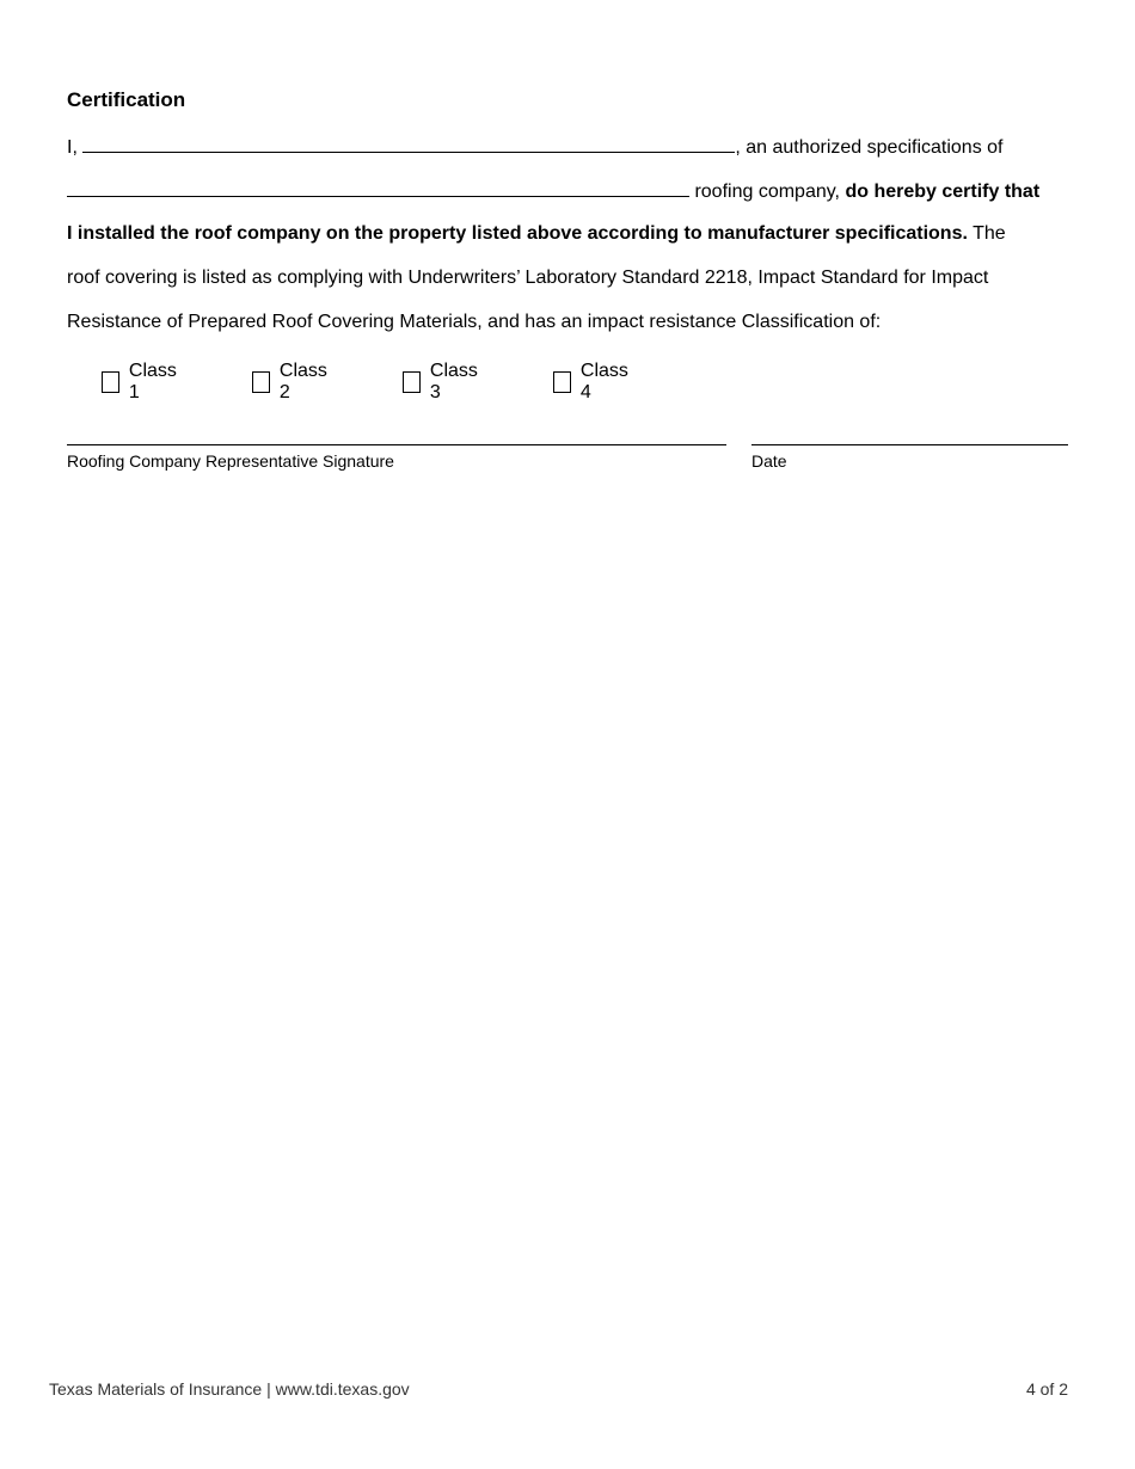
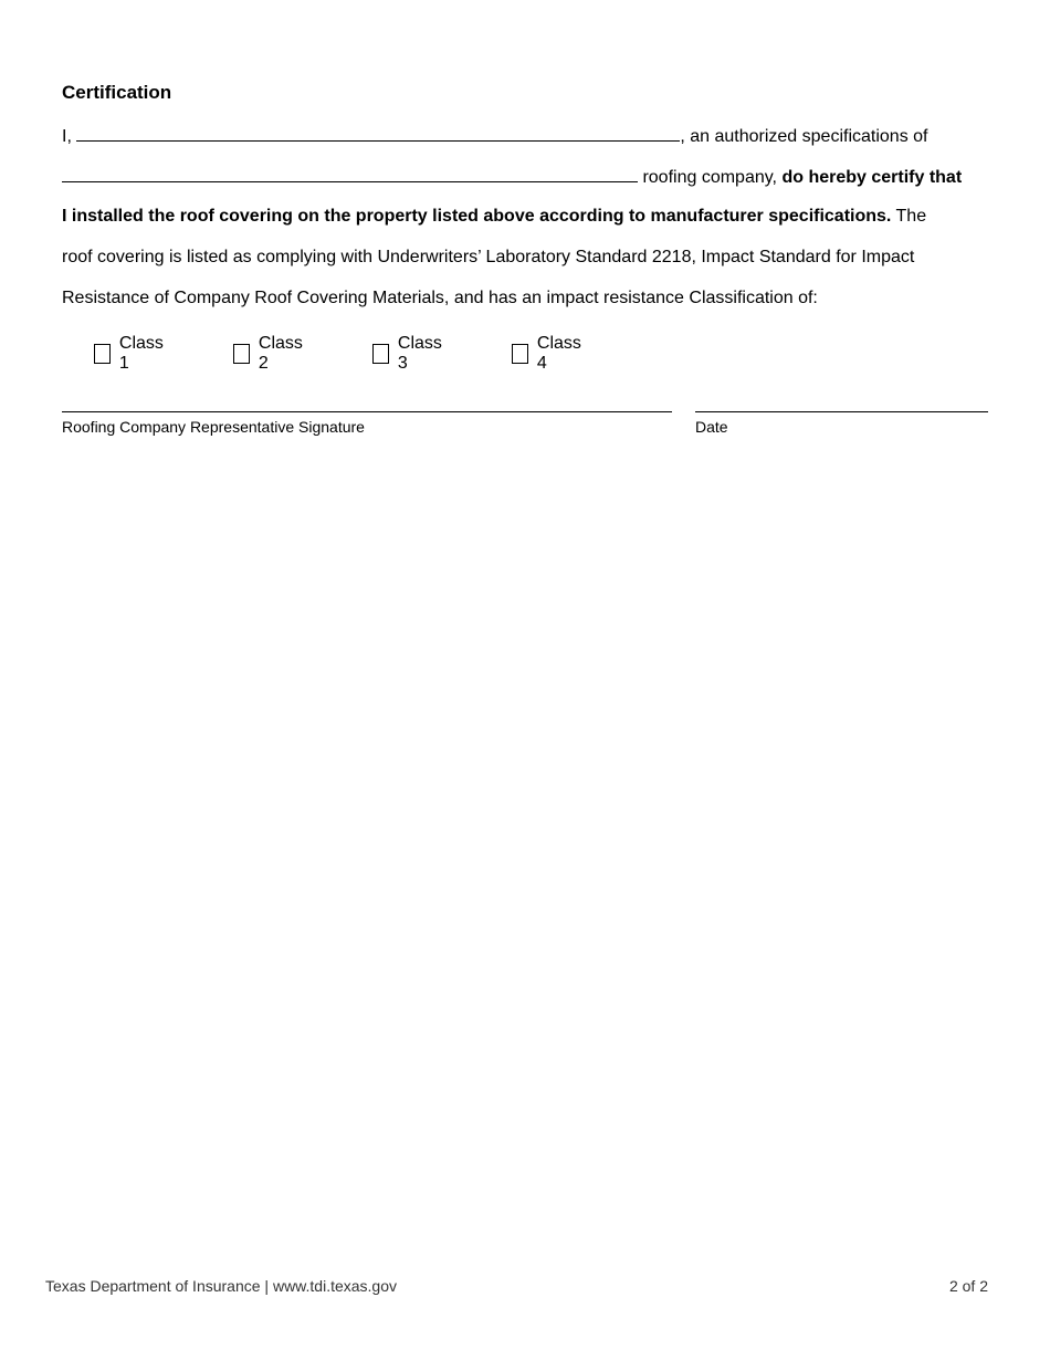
  Certification
  I, , an authorized specifications of
  roofing company, do hereby certify that
- I installed the roof company on the property listed above according to manufacturer specifications. The
+ I installed the roof covering on the property listed above according to manufacturer specifications. The
  roof covering is listed as complying with Underwriters’ Laboratory Standard 2218, Impact Standard for Impact
- Resistance of Prepared Roof Covering Materials, and has an impact resistance Classification of:
+ Resistance of Company Roof Covering Materials, and has an impact resistance Classification of:
  Class 1
  Class 2
  Class 3
  Class 4
  Roofing Company Representative Signature
  Date
- Texas Materials of Insurance | www.tdi.texas.gov
+ Texas Department of Insurance | www.tdi.texas.gov
- 4 of 2
+ 2 of 2
